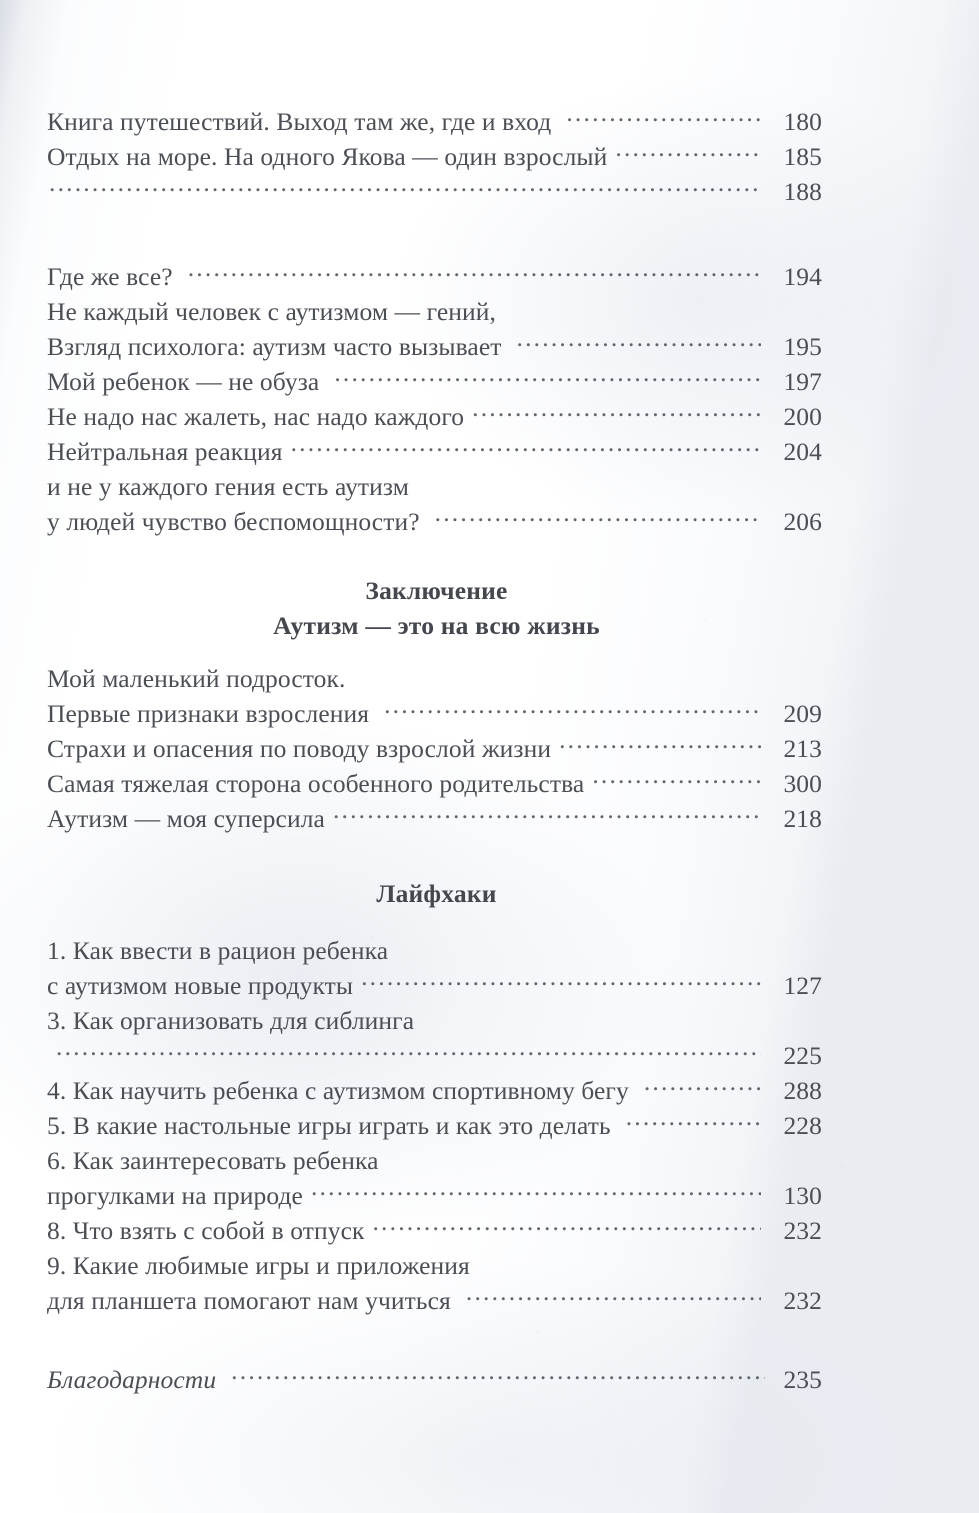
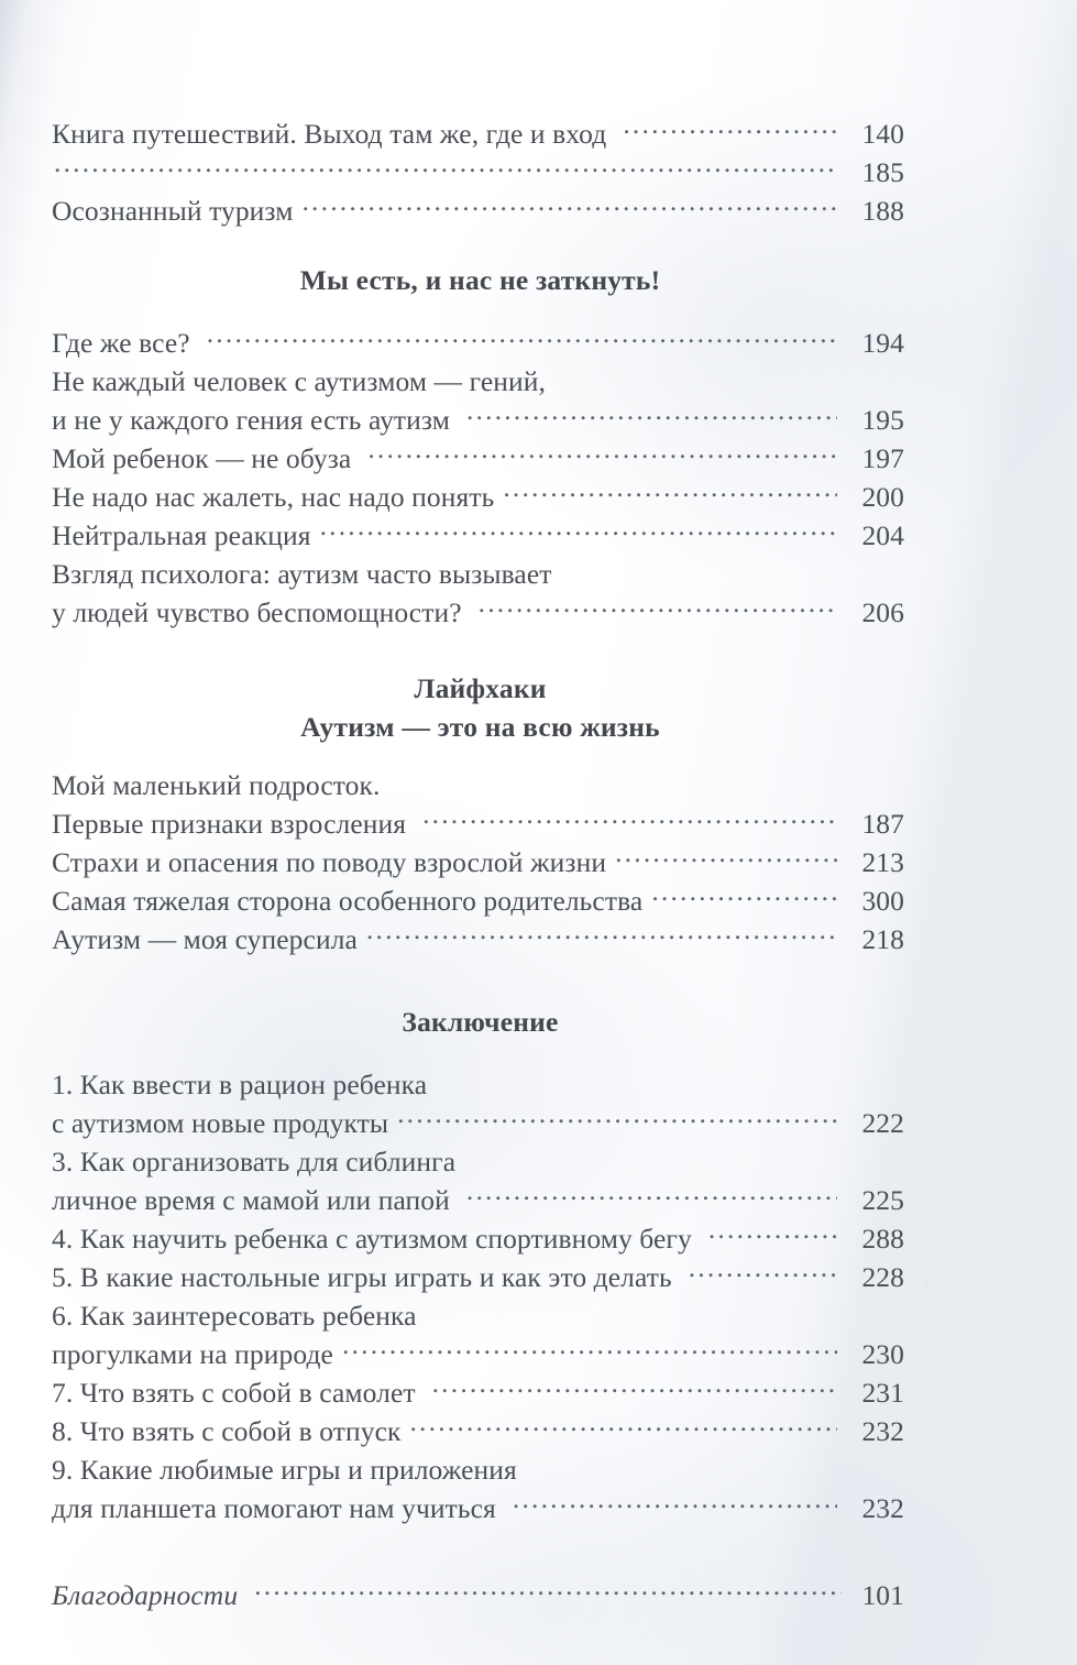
  Книга путешествий. Выход там же, где и вход
- 180
+ 140
- Отдых на море. На одного Якова — один взрослый
  185
+ Осознанный туризм
  188
+ Мы есть, и нас не заткнуть!
  Где же все?
  194
  Не каждый человек с аутизмом — гений,
- Взгляд психолога: аутизм часто вызывает
+ и не у каждого гения есть аутизм
  195
  Мой ребенок — не обуза
  197
- Не надо нас жалеть, нас надо каждого
+ Не надо нас жалеть, нас надо понять
  200
  Нейтральная реакция
  204
- и не у каждого гения есть аутизм
+ Взгляд психолога: аутизм часто вызывает
  у людей чувство беспомощности?
  206
- Заключение
+ Лайфхаки
  Аутизм — это на всю жизнь
  Мой маленький подросток.
  Первые признаки взросления
- 209
+ 187
  Страхи и опасения по поводу взрослой жизни
  213
  Самая тяжелая сторона особенного родительства
  300
  Аутизм — моя суперсила
  218
- Лайфхаки
+ Заключение
  1. Как ввести в рацион ребенка
  с аутизмом новые продукты
- 127
+ 222
  3. Как организовать для сиблинга
+ личное время с мамой или папой
  225
  4. Как научить ребенка с аутизмом спортивному бегу
  288
  5. В какие настольные игры играть и как это делать
  228
  6. Как заинтересовать ребенка
  прогулками на природе
- 130
+ 230
+ 7. Что взять с собой в самолет
+ 231
  8. Что взять с собой в отпуск
  232
  9. Какие любимые игры и приложения
  для планшета помогают нам учиться
  232
  Благодарности
- 235
+ 101
